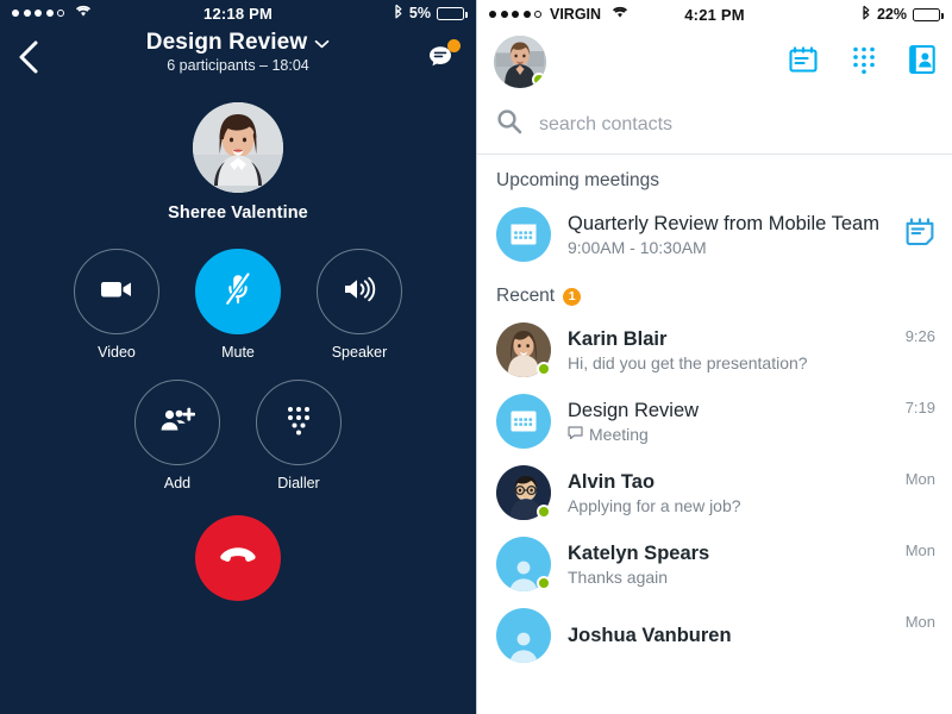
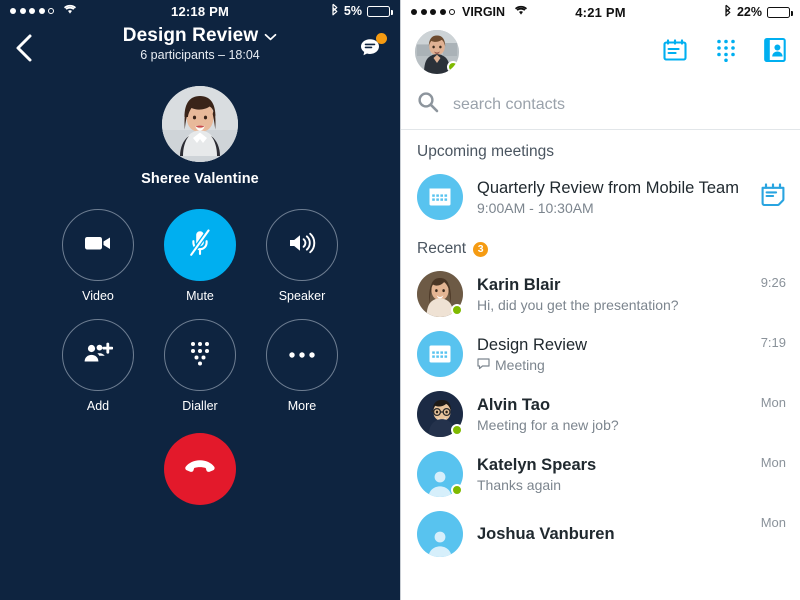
  12:18 PM
  5%
  Design Review
  6 participants – 18:04
  Sheree Valentine
  Video
  Mute
  Speaker
  Add
  Dialler
+ More
  VIRGIN
  4:21 PM
  22%
  search contacts
  Upcoming meetings
  Quarterly Review from Mobile Team
  9:00AM - 10:30AM
  Recent
- 1
+ 3
  Karin Blair
  Hi, did you get the presentation?
  9:26
  Design Review
  Meeting
  7:19
  Alvin Tao
- Applying for a new job?
+ Meeting for a new job?
  Mon
  Katelyn Spears
  Thanks again
  Mon
  Joshua Vanburen
  Mon
